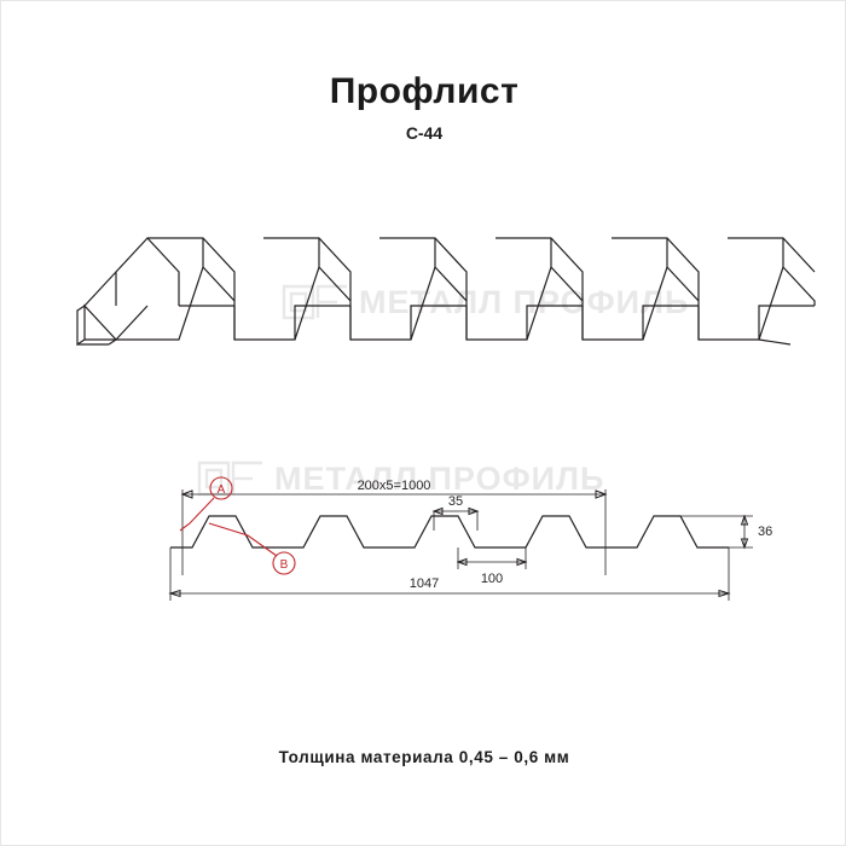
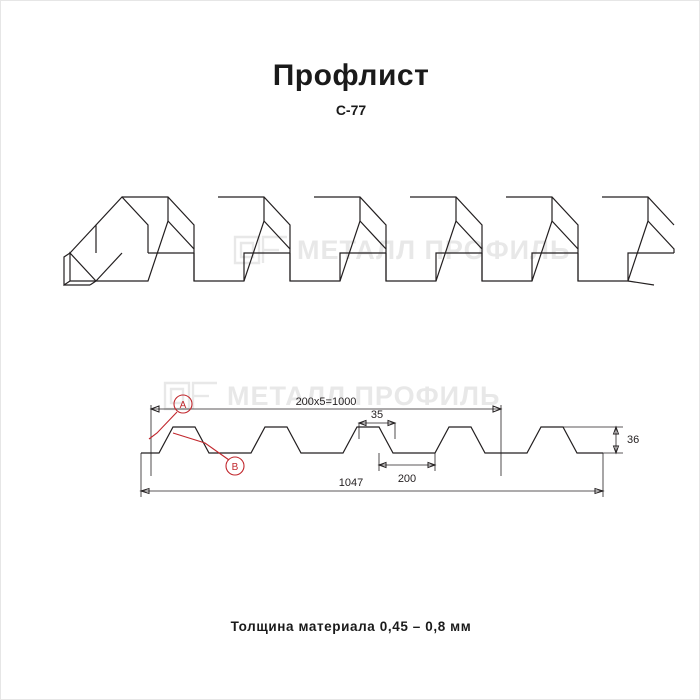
  Профлист
- С-44
+ С-77
  МЕТАЛ ПРОФИЛЬ
  МЕТАЛЛ ПРОФИЛЬ
  200x5=1000
  35
  A
  B
- 100
+ 200
  1047
  36
- Толщина материала 0,45 – 0,6 мм
+ Толщина материала 0,45 – 0,8 мм
